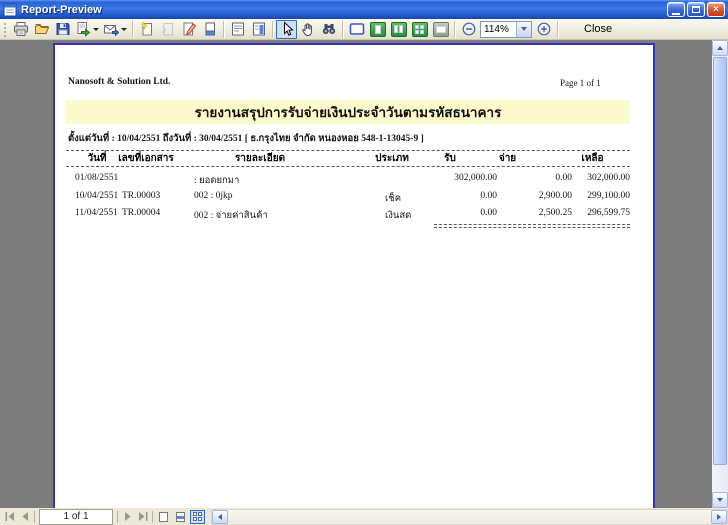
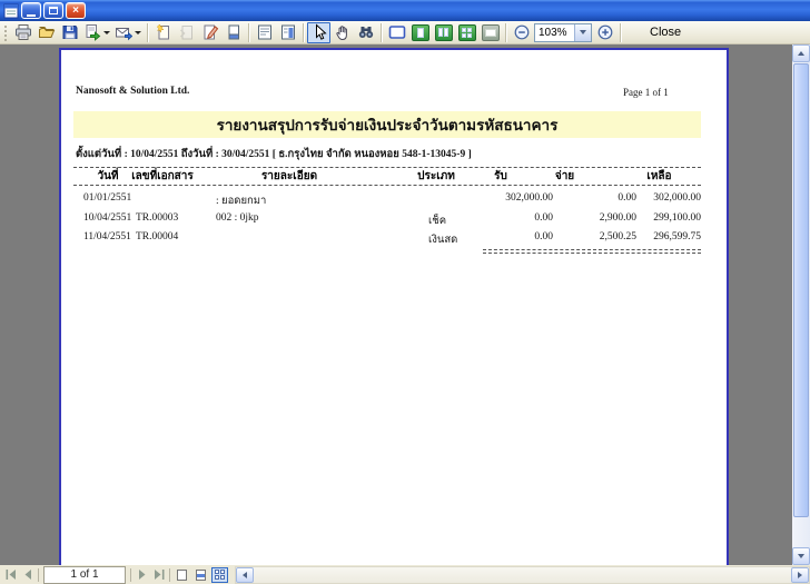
- Report-Preview
  ×
- 114%
+ 103%
  Close
  Nanosoft & Solution Ltd.
  Page 1 of 1
  รายงานสรุปการรับจ่ายเงินประจำวันตามรหัสธนาคาร
  ตั้งแต่วันที่ : 10/04/2551 ถึงวันที่ : 30/04/2551 [ ธ.กรุงไทย จำกัด หนองหอย 548-1-13045-9 ]
  วันที่
  เลขที่เอกสาร
  รายละเอียด
  ประเภท
  รับ
  จ่าย
  เหลือ
- 01/08/2551
+ 01/01/2551
  : ยอดยกมา
  302,000.00
  0.00
  302,000.00
  10/04/2551
  TR.00003
  002 : 0jkp
  เช็ค
  0.00
  2,900.00
  299,100.00
  11/04/2551
  TR.00004
- 002 : จ่ายค่าสินค้า
  เงินสด
  0.00
  2,500.25
  296,599.75
  1 of 1
